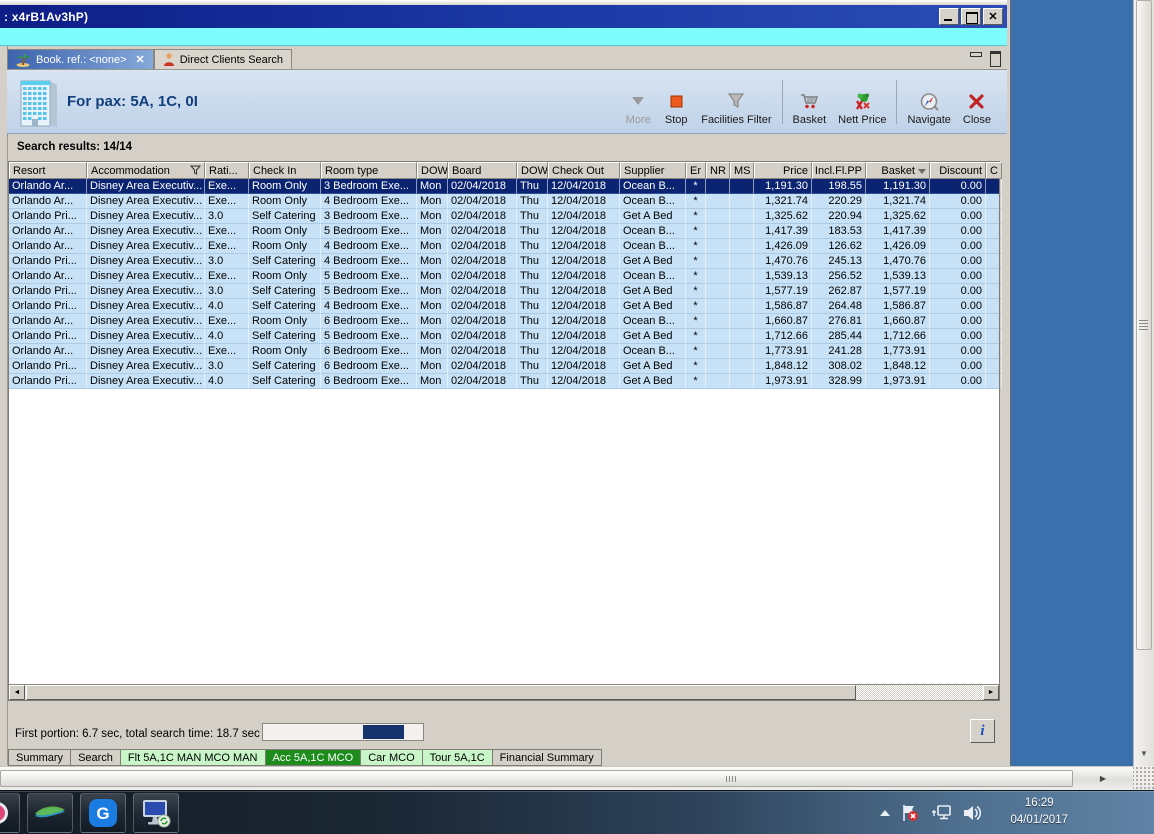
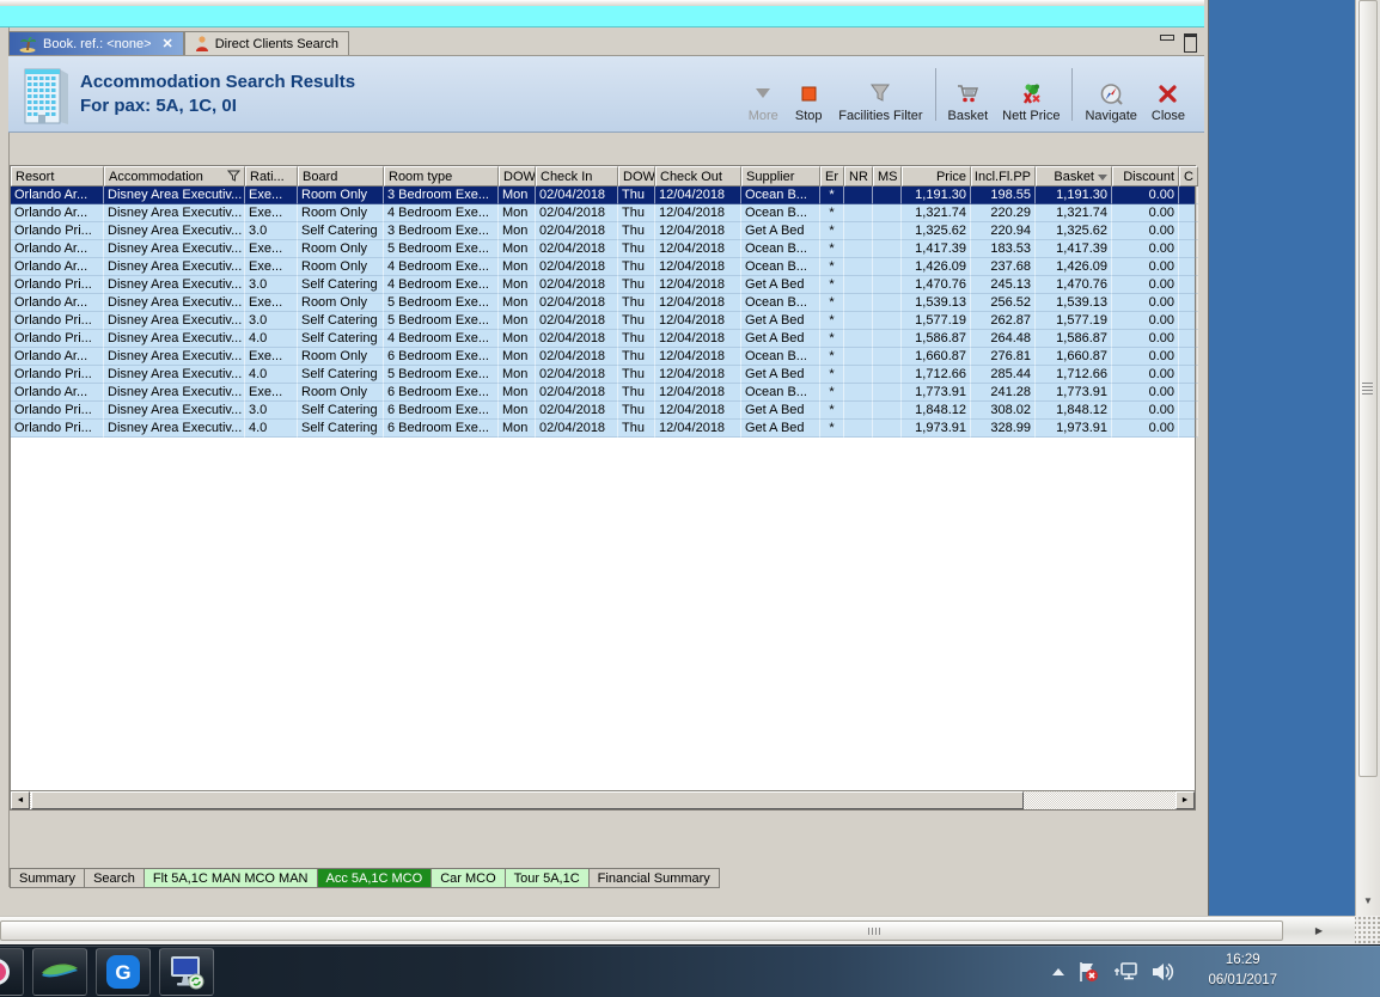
- : x4rB1Av3hP)
  Book. ref.: <none>
  ✕
  Direct Clients Search
+ Accommodation Search Results
  For pax: 5A, 1C, 0I
  More
  Stop
  Facilities Filter
  Basket
  Nett Price
  Navigate
  Close
- Search results: 14/14
  Resort
  Accommodation
  Rati...
- Check In
+ Board
  Room type
  DOW
- Board
+ Check In
  DOW
  Check Out
  Supplier
  Er
  NR
  MS
  Price
  Incl.Fl.PP
  Basket
  Discount
  C
  Orlando Ar...
  Disney Area Executiv...
  Exe...
  Room Only
  3 Bedroom Exe...
  Mon
  02/04/2018
  Thu
  12/04/2018
  Ocean B...
  *
  1,191.30
  198.55
  1,191.30
  0.00
  Orlando Ar...
  Disney Area Executiv...
  Exe...
  Room Only
  4 Bedroom Exe...
  Mon
  02/04/2018
  Thu
  12/04/2018
  Ocean B...
  *
  1,321.74
  220.29
  1,321.74
  0.00
  Orlando Pri...
  Disney Area Executiv...
  3.0
  Self Catering
  3 Bedroom Exe...
  Mon
  02/04/2018
  Thu
  12/04/2018
  Get A Bed
  *
  1,325.62
  220.94
  1,325.62
  0.00
  Orlando Ar...
  Disney Area Executiv...
  Exe...
  Room Only
  5 Bedroom Exe...
  Mon
  02/04/2018
  Thu
  12/04/2018
  Ocean B...
  *
  1,417.39
  183.53
  1,417.39
  0.00
  Orlando Ar...
  Disney Area Executiv...
  Exe...
  Room Only
  4 Bedroom Exe...
  Mon
  02/04/2018
  Thu
  12/04/2018
  Ocean B...
  *
  1,426.09
- 126.62
+ 237.68
  1,426.09
  0.00
  Orlando Pri...
  Disney Area Executiv...
  3.0
  Self Catering
  4 Bedroom Exe...
  Mon
  02/04/2018
  Thu
  12/04/2018
  Get A Bed
  *
  1,470.76
  245.13
  1,470.76
  0.00
  Orlando Ar...
  Disney Area Executiv...
  Exe...
  Room Only
  5 Bedroom Exe...
  Mon
  02/04/2018
  Thu
  12/04/2018
  Ocean B...
  *
  1,539.13
  256.52
  1,539.13
  0.00
  Orlando Pri...
  Disney Area Executiv...
  3.0
  Self Catering
  5 Bedroom Exe...
  Mon
  02/04/2018
  Thu
  12/04/2018
  Get A Bed
  *
  1,577.19
  262.87
  1,577.19
  0.00
  Orlando Pri...
  Disney Area Executiv...
  4.0
  Self Catering
  4 Bedroom Exe...
  Mon
  02/04/2018
  Thu
  12/04/2018
  Get A Bed
  *
  1,586.87
  264.48
  1,586.87
  0.00
  Orlando Ar...
  Disney Area Executiv...
  Exe...
  Room Only
  6 Bedroom Exe...
  Mon
  02/04/2018
  Thu
  12/04/2018
  Ocean B...
  *
  1,660.87
  276.81
  1,660.87
  0.00
  Orlando Pri...
  Disney Area Executiv...
  4.0
  Self Catering
  5 Bedroom Exe...
  Mon
  02/04/2018
  Thu
  12/04/2018
  Get A Bed
  *
  1,712.66
  285.44
  1,712.66
  0.00
  Orlando Ar...
  Disney Area Executiv...
  Exe...
  Room Only
  6 Bedroom Exe...
  Mon
  02/04/2018
  Thu
  12/04/2018
  Ocean B...
  *
  1,773.91
  241.28
  1,773.91
  0.00
  Orlando Pri...
  Disney Area Executiv...
  3.0
  Self Catering
  6 Bedroom Exe...
  Mon
  02/04/2018
  Thu
  12/04/2018
  Get A Bed
  *
  1,848.12
  308.02
  1,848.12
  0.00
  Orlando Pri...
  Disney Area Executiv...
  4.0
  Self Catering
  6 Bedroom Exe...
  Mon
  02/04/2018
  Thu
  12/04/2018
  Get A Bed
  *
  1,973.91
  328.99
  1,973.91
  0.00
- First portion: 6.7 sec, total search time: 18.7 sec
- i
  Summary
  Search
  Flt 5A,1C MAN MCO MAN
  Acc 5A,1C MCO
  Car MCO
  Tour 5A,1C
  Financial Summary
  ▼
  ▶
  G
  16:29
- 04/01/2017
+ 06/01/2017
